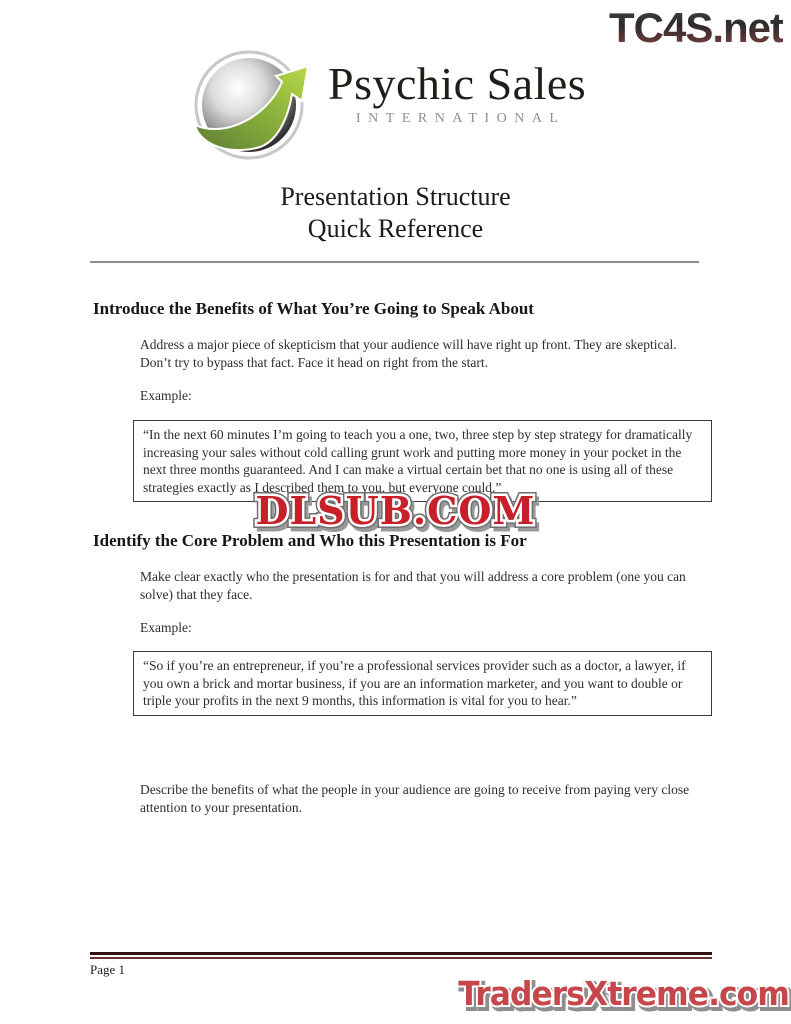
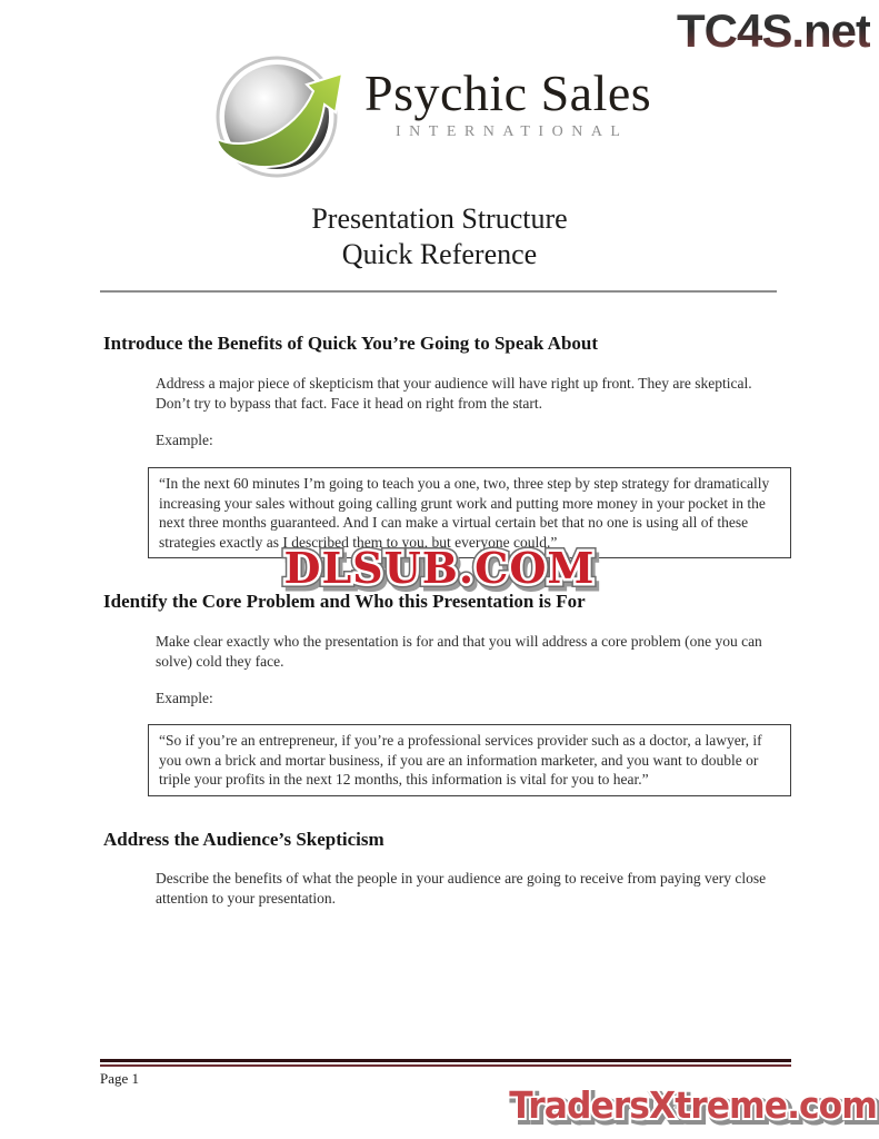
  TC4S.net
  Psychic Sales
  INTERNATIONAL
  Presentation Structure
  Quick Reference
- Introduce the Benefits of What You’re Going to Speak About
+ Introduce the Benefits of Quick You’re Going to Speak About
  Address a major piece of skepticism that your audience will have right up front. They are skeptical. Don’t try to bypass that fact. Face it head on right from the start.
  Example:
- “In the next 60 minutes I’m going to teach you a one, two, three step by step strategy for dramatically increasing your sales without cold calling grunt work and putting more money in your pocket in the next three months guaranteed. And I can make a virtual certain bet that no one is using all of these strategies exactly as I described them to you, but everyone could.”
+ “In the next 60 minutes I’m going to teach you a one, two, three step by step strategy for dramatically increasing your sales without going calling grunt work and putting more money in your pocket in the next three months guaranteed. And I can make a virtual certain bet that no one is using all of these strategies exactly as I described them to you, but everyone could.”
  DLSUB.COM
  Identify the Core Problem and Who this Presentation is For
- Make clear exactly who the presentation is for and that you will address a core problem (one you can solve) that they face.
+ Make clear exactly who the presentation is for and that you will address a core problem (one you can solve) cold they face.
  Example:
- “So if you’re an entrepreneur, if you’re a professional services provider such as a doctor, a lawyer, if you own a brick and mortar business, if you are an information marketer, and you want to double or triple your profits in the next 9 months, this information is vital for you to hear.”
+ “So if you’re an entrepreneur, if you’re a professional services provider such as a doctor, a lawyer, if you own a brick and mortar business, if you are an information marketer, and you want to double or triple your profits in the next 12 months, this information is vital for you to hear.”
+ Address the Audience’s Skepticism
  Describe the benefits of what the people in your audience are going to receive from paying very close attention to your presentation.
  Page 1
  TradersXtreme.com
